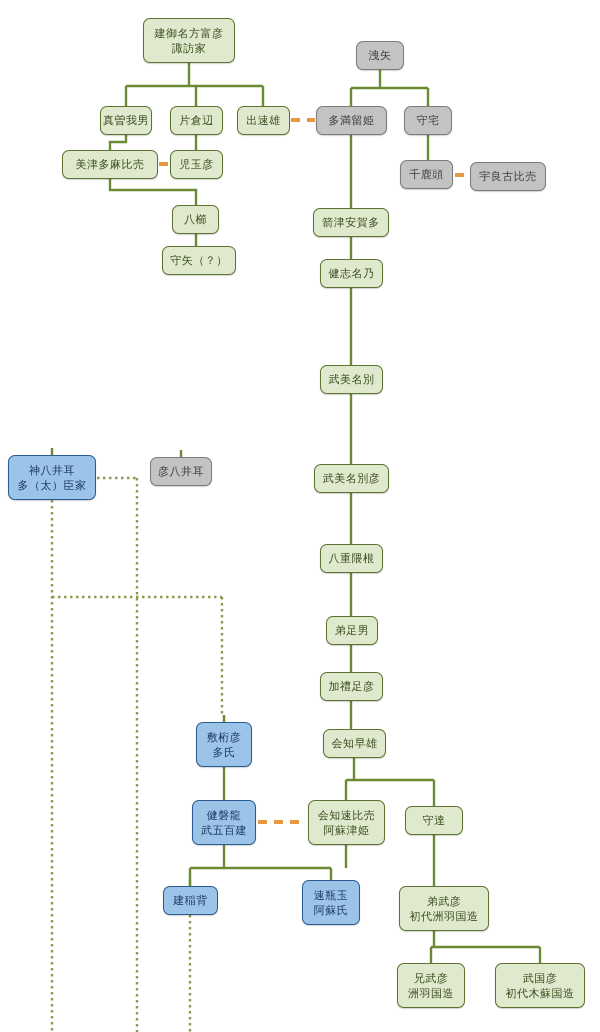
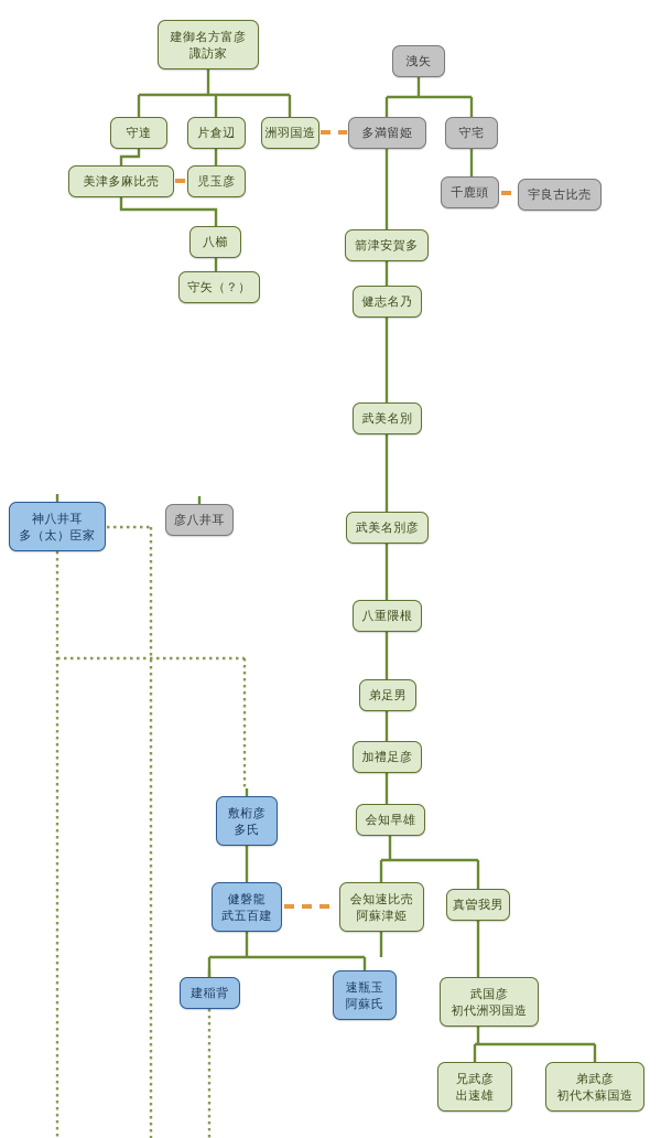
  建御名方富彦
  諏訪家
- 真曽我男
+ 守達
  片倉辺
- 出速雄
+ 洲羽国造
  美津多麻比売
  児玉彦
  八櫛
  守矢（？）
  洩矢
  多満留姫
  守宅
  千鹿頭
  宇良古比売
  箭津安賀多
  健志名乃
  武美名別
  武美名別彦
  八重隈根
  弟足男
  加禮足彦
  会知早雄
  会知速比売
  阿蘇津姫
- 守達
+ 真曽我男
- 弟武彦
+ 武国彦
  初代洲羽国造
  兄武彦
- 洲羽国造
+ 出速雄
- 武国彦
+ 弟武彦
  初代木蘇国造
  神八井耳
  多（太）臣家
  彦八井耳
  敷桁彦
  多氏
  健磐龍
  武五百建
  建稲背
  速瓶玉
  阿蘇氏
